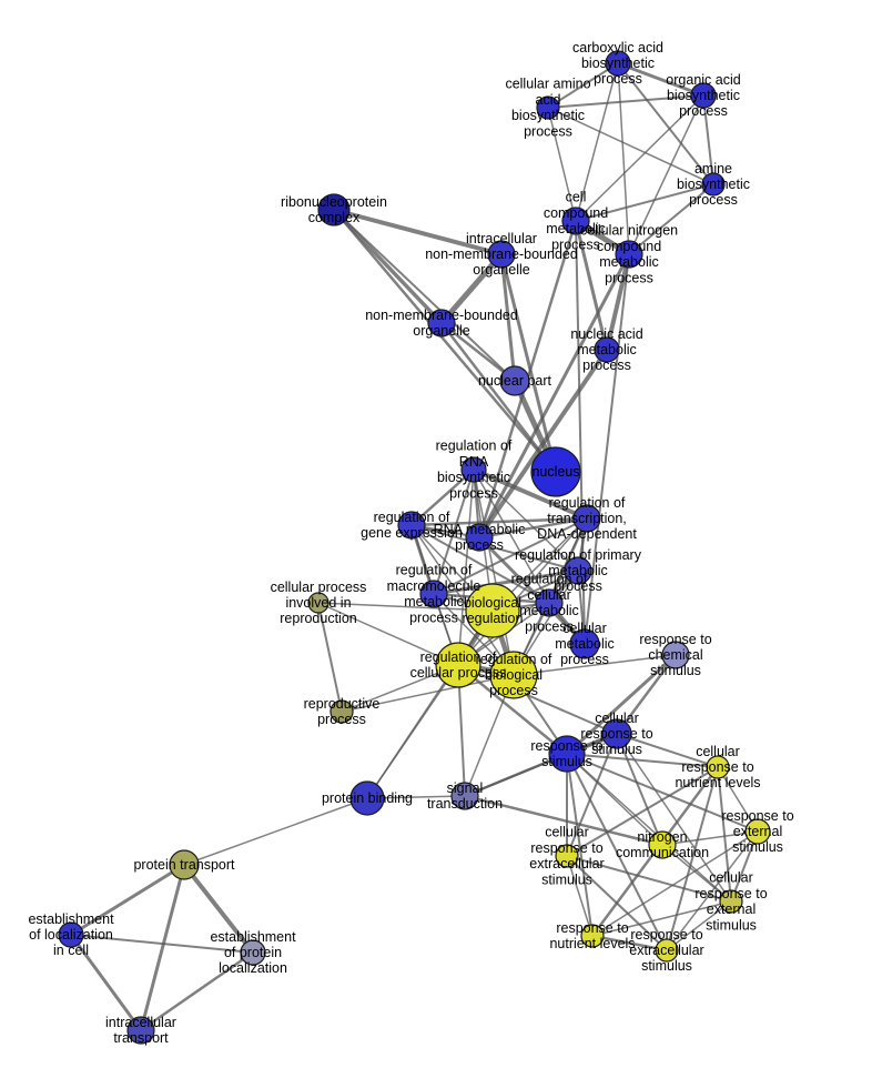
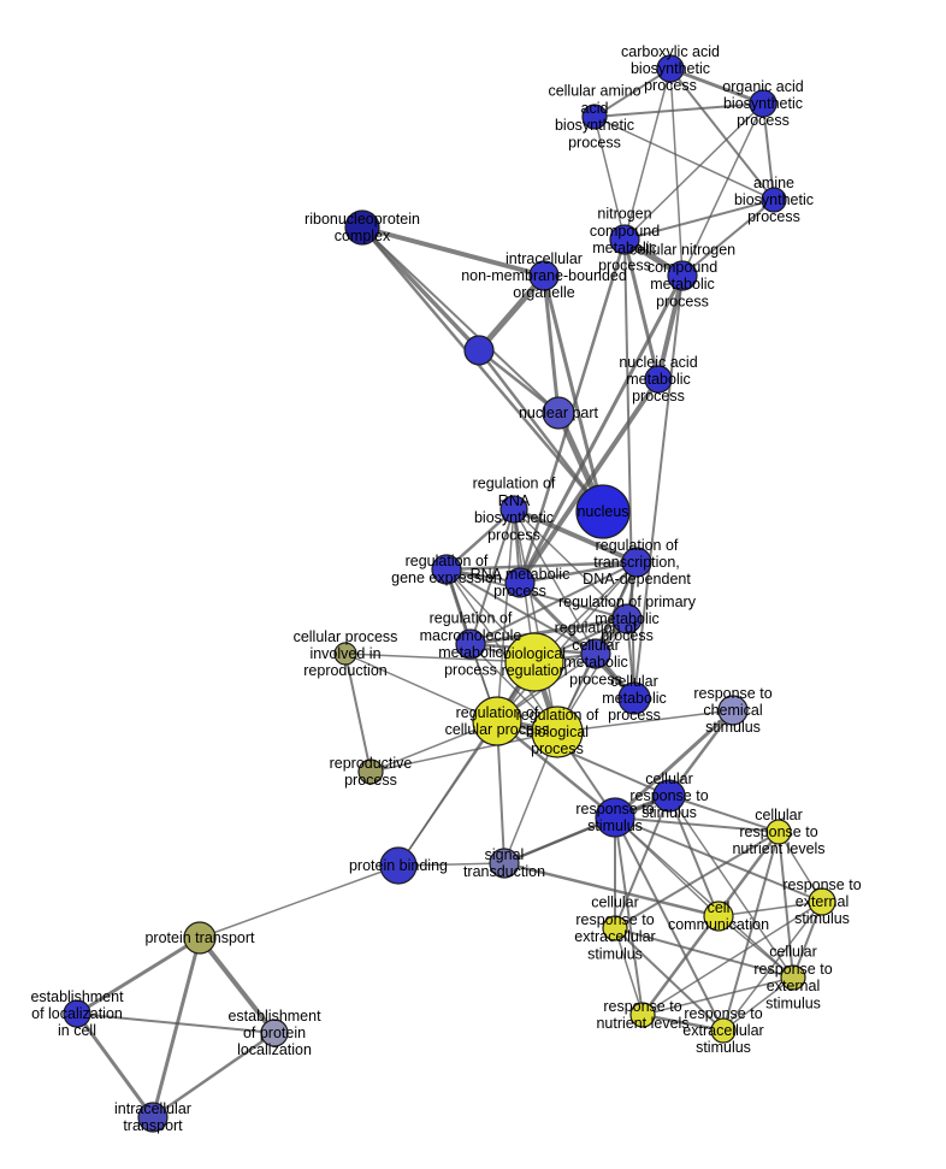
  carboxylic acid biosynthetic process
  cellular amino acid biosynthetic process
  organic acid biosynthetic process
  amine biosynthetic process
  ribonucleoprotein complex
- cell compound metabolic process
+ nitrogen compound metabolic process
  cellular nitrogen compound metabolic process
  intracellular non-membrane-bounded organelle
- non-membrane-bounded organelle
  nucleic acid metabolic process
  nuclear part
  regulation of RNA biosynthetic process
  nucleus
  regulation of transcription, DNA-dependent
  regulation of gene expression
  RNA metabolic process
  regulation of primary metabolic process
  regulation of macromolecule metabolic process
  regulation of cellular metabolic process
  biological regulation
  cellular metabolic process
  cellular process involved in reproduction
  regulation of cellular process
  regulation of biological process
  response to chemical stimulus
  reproductive process
  cellular response to stimulus
  response to stimulus
  cellular response to nutrient levels
  protein binding
  signal transduction
  response to external stimulus
- nitrogen communication
+ cell communication
  cellular response to extracellular stimulus
  protein transport
  cellular response to external stimulus
  establishment of localization in cell
  establishment of protein localization
  response to nutrient levels
  response to extracellular stimulus
  intracellular transport
